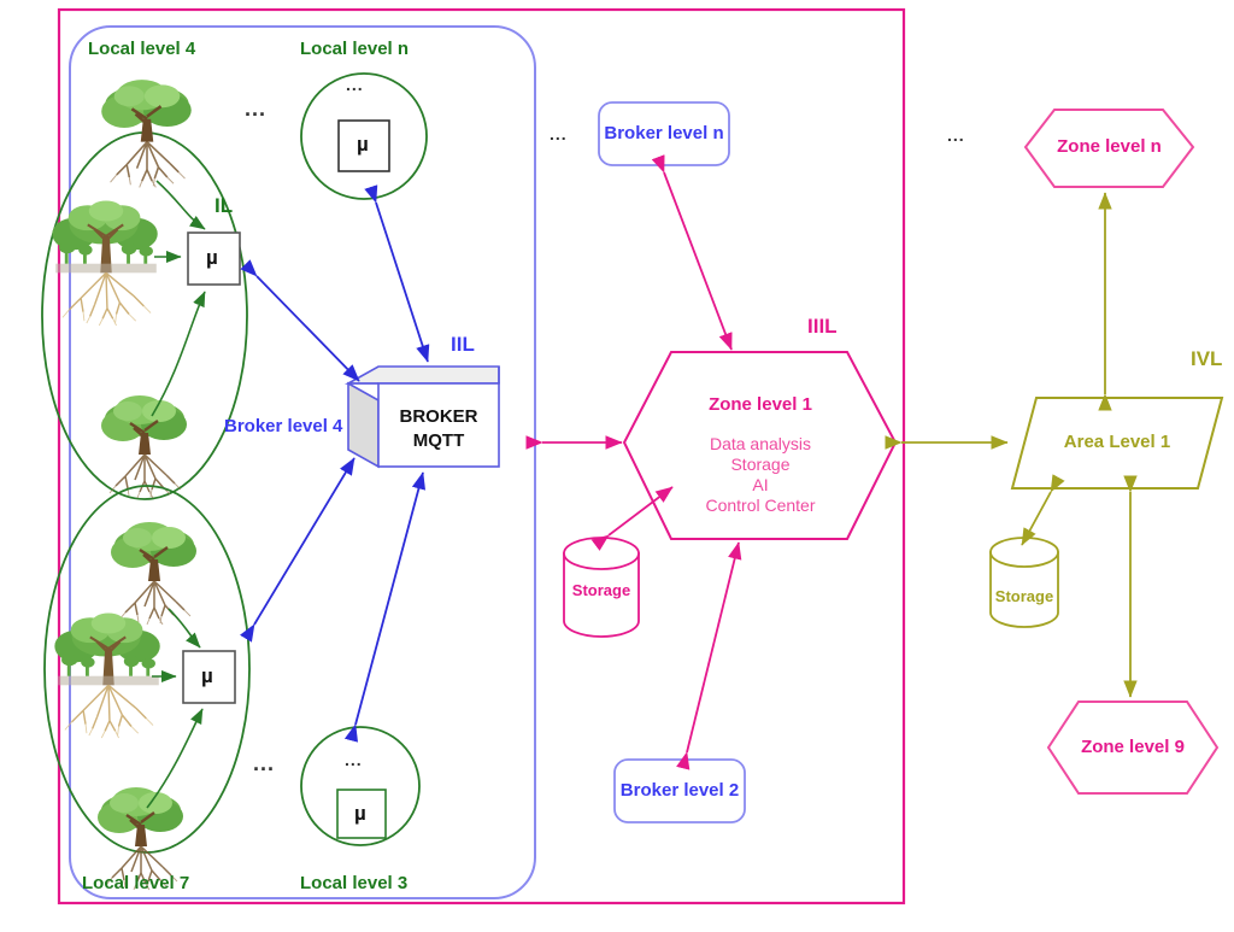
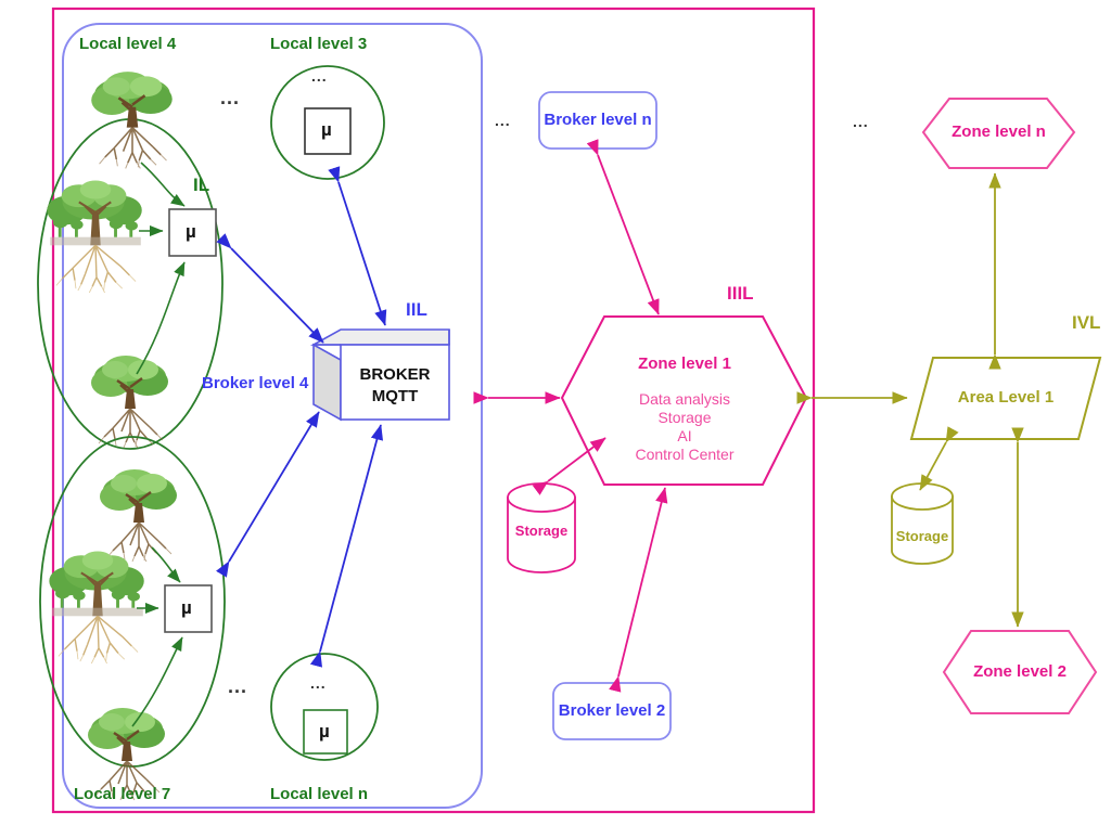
  Local level 4
- Local level n
+ Local level 3
  Local level 7
- Local level 3
+ Local level n
  µ
  µ
  µ
  µ
  ...
  ...
  ...
  ...
  ...
  ...
  IL
  IIL
  IIIL
  IVL
  BROKER
  MQTT
  Broker level 4
  Broker level n
  Broker level 2
  Zone level 1
  Data analysis
  Storage
  AI
  Control Center
  Storage
  Zone level n
- Zone level 9
+ Zone level 2
  Area Level 1
  Storage
